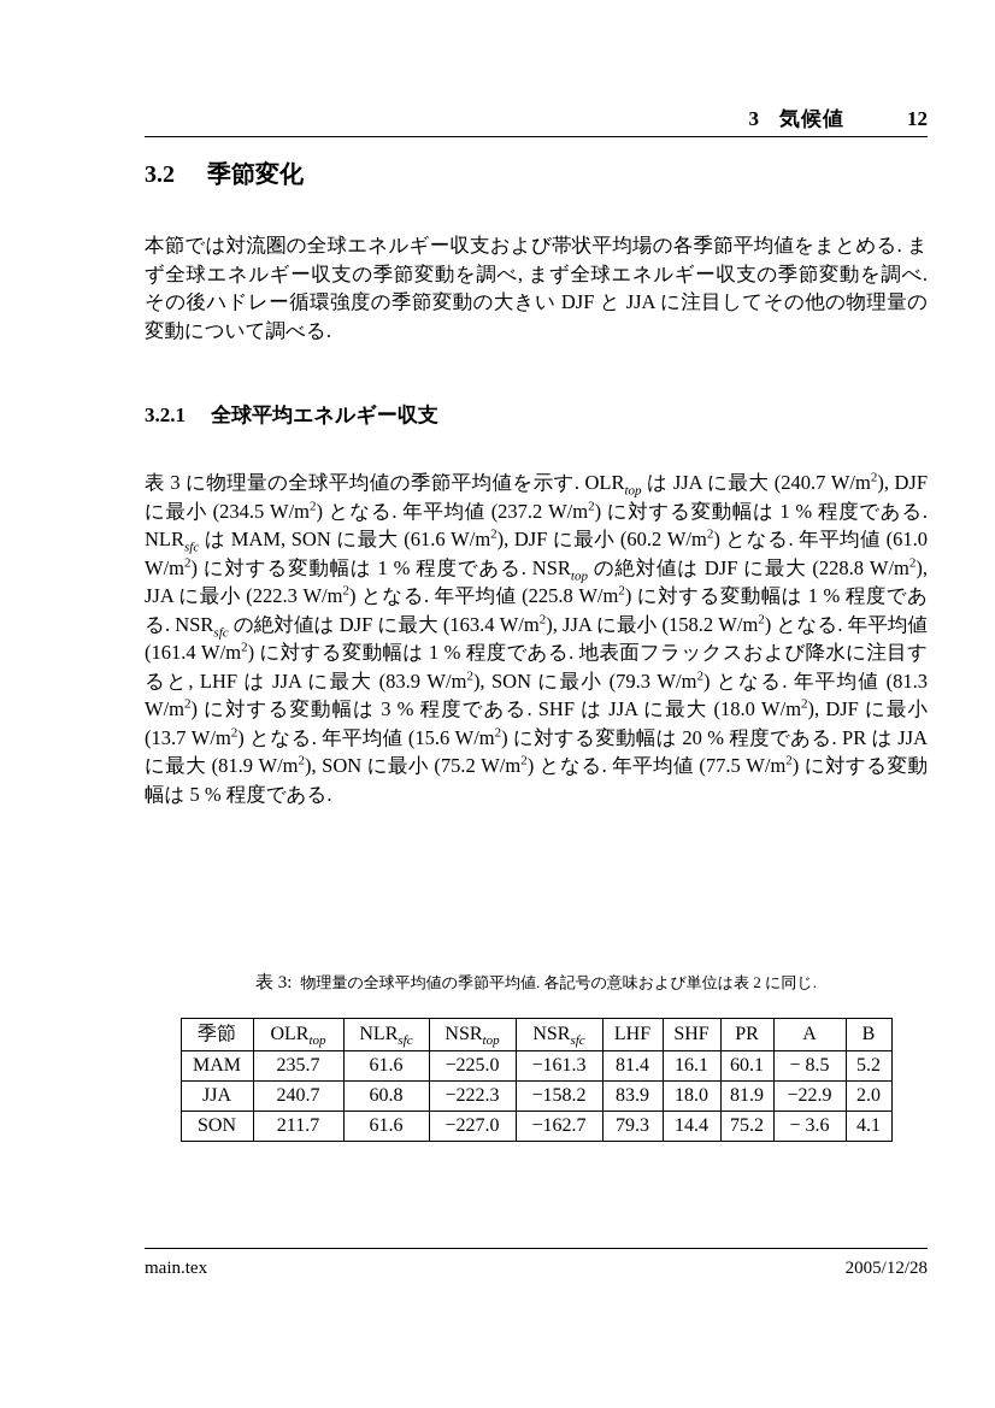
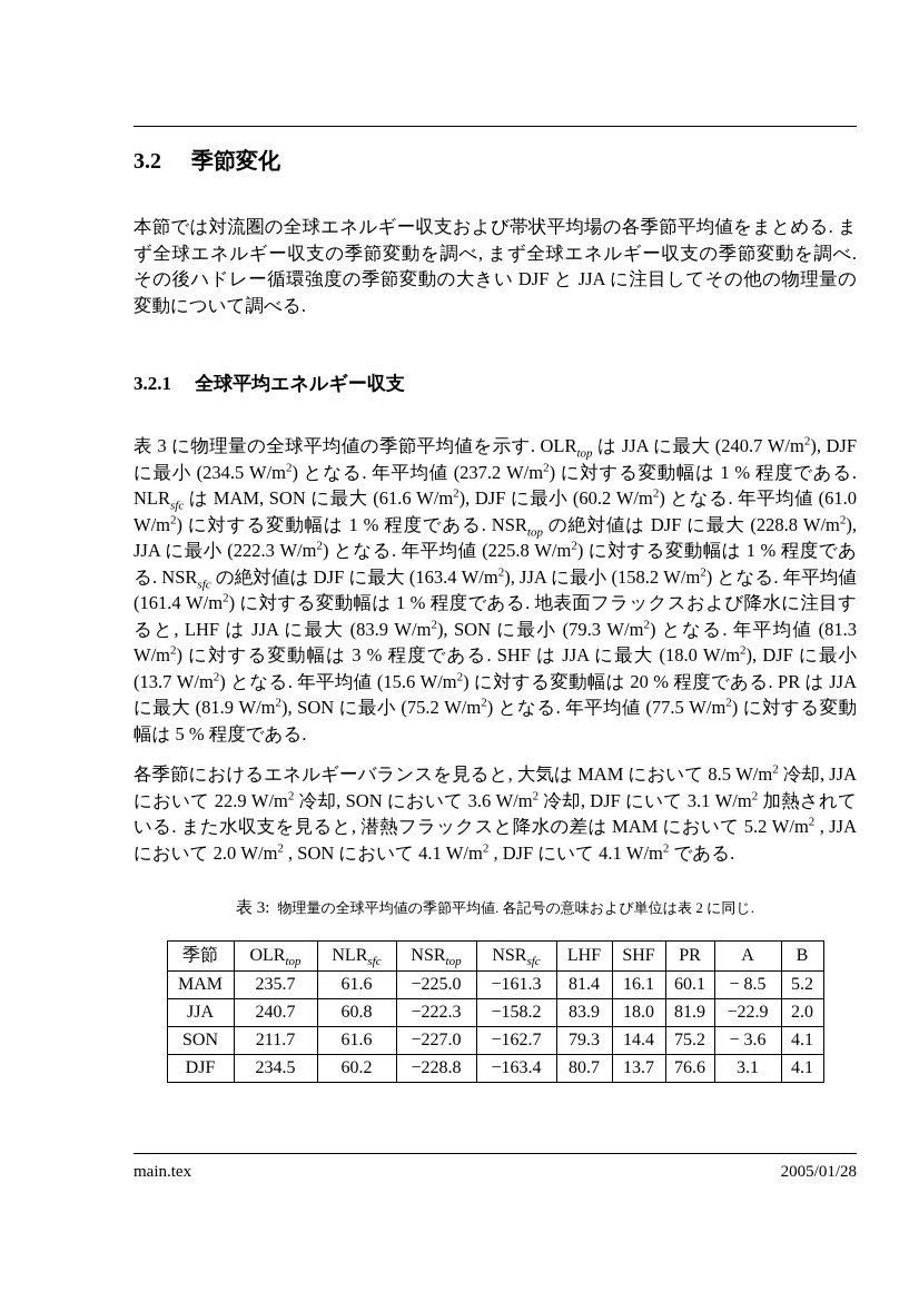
- 3
- 気候値
- 12
  3.2 季節変化
  本節では対流圏の全球エネルギー収支および帯状平均場の各季節平均値をまとめる. まず全球エネルギー収支の季節変動を調べ, まず全球エネルギー収支の季節変動を調べ. その後ハドレー循環強度の季節変動の大きい DJF と JJA に注目してその他の物理量の変動について調べる.
  3.2.1 全球平均エネルギー収支
  表 3 に物理量の全球平均値の季節平均値を示す. OLRtop は JJA に最大 (240.7 W/m2), DJF に最小 (234.5 W/m2) となる. 年平均値 (237.2 W/m2) に対する変動幅は 1 % 程度である. NLRsfc は MAM, SON に最大 (61.6 W/m2), DJF に最小 (60.2 W/m2) となる. 年平均値 (61.0 W/m2) に対する変動幅は 1 % 程度である. NSRtop の絶対値は DJF に最大 (228.8 W/m2), JJA に最小 (222.3 W/m2) となる. 年平均値 (225.8 W/m2) に対する変動幅は 1 % 程度である. NSRsfc の絶対値は DJF に最大 (163.4 W/m2), JJA に最小 (158.2 W/m2) となる. 年平均値 (161.4 W/m2) に対する変動幅は 1 % 程度である. 地表面フラックスおよび降水に注目すると, LHF は JJA に最大 (83.9 W/m2), SON に最小 (79.3 W/m2) となる. 年平均値 (81.3 W/m2) に対する変動幅は 3 % 程度である. SHF は JJA に最大 (18.0 W/m2), DJF に最小 (13.7 W/m2) となる. 年平均値 (15.6 W/m2) に対する変動幅は 20 % 程度である. PR は JJA に最大 (81.9 W/m2), SON に最小 (75.2 W/m2) となる. 年平均値 (77.5 W/m2) に対する変動幅は 5 % 程度である.
+ 各季節におけるエネルギーバランスを見ると, 大気は MAM において 8.5 W/m2 冷却, JJA において 22.9 W/m2 冷却, SON において 3.6 W/m2 冷却, DJF にいて 3.1 W/m2 加熱されている. また水収支を見ると, 潜熱フラックスと降水の差は MAM において 5.2 W/m2 , JJA において 2.0 W/m2 , SON において 4.1 W/m2 , DJF にいて 4.1 W/m2 である.
  表 3:
  物理量の全球平均値の季節平均値. 各記号の意味および単位は表 2 に同じ.
  季節	OLRtop	NLRsfc	NSRtop	NSRsfc	LHF	SHF	PR	A	B
  MAM	235.7	61.6	−225.0	−161.3	81.4	16.1	60.1	− 8.5	5.2
  JJA	240.7	60.8	−222.3	−158.2	83.9	18.0	81.9	−22.9	2.0
  SON	211.7	61.6	−227.0	−162.7	79.3	14.4	75.2	− 3.6	4.1
+ DJF	234.5	60.2	−228.8	−163.4	80.7	13.7	76.6	3.1	4.1
  main.tex
- 2005/12/28
+ 2005/01/28
